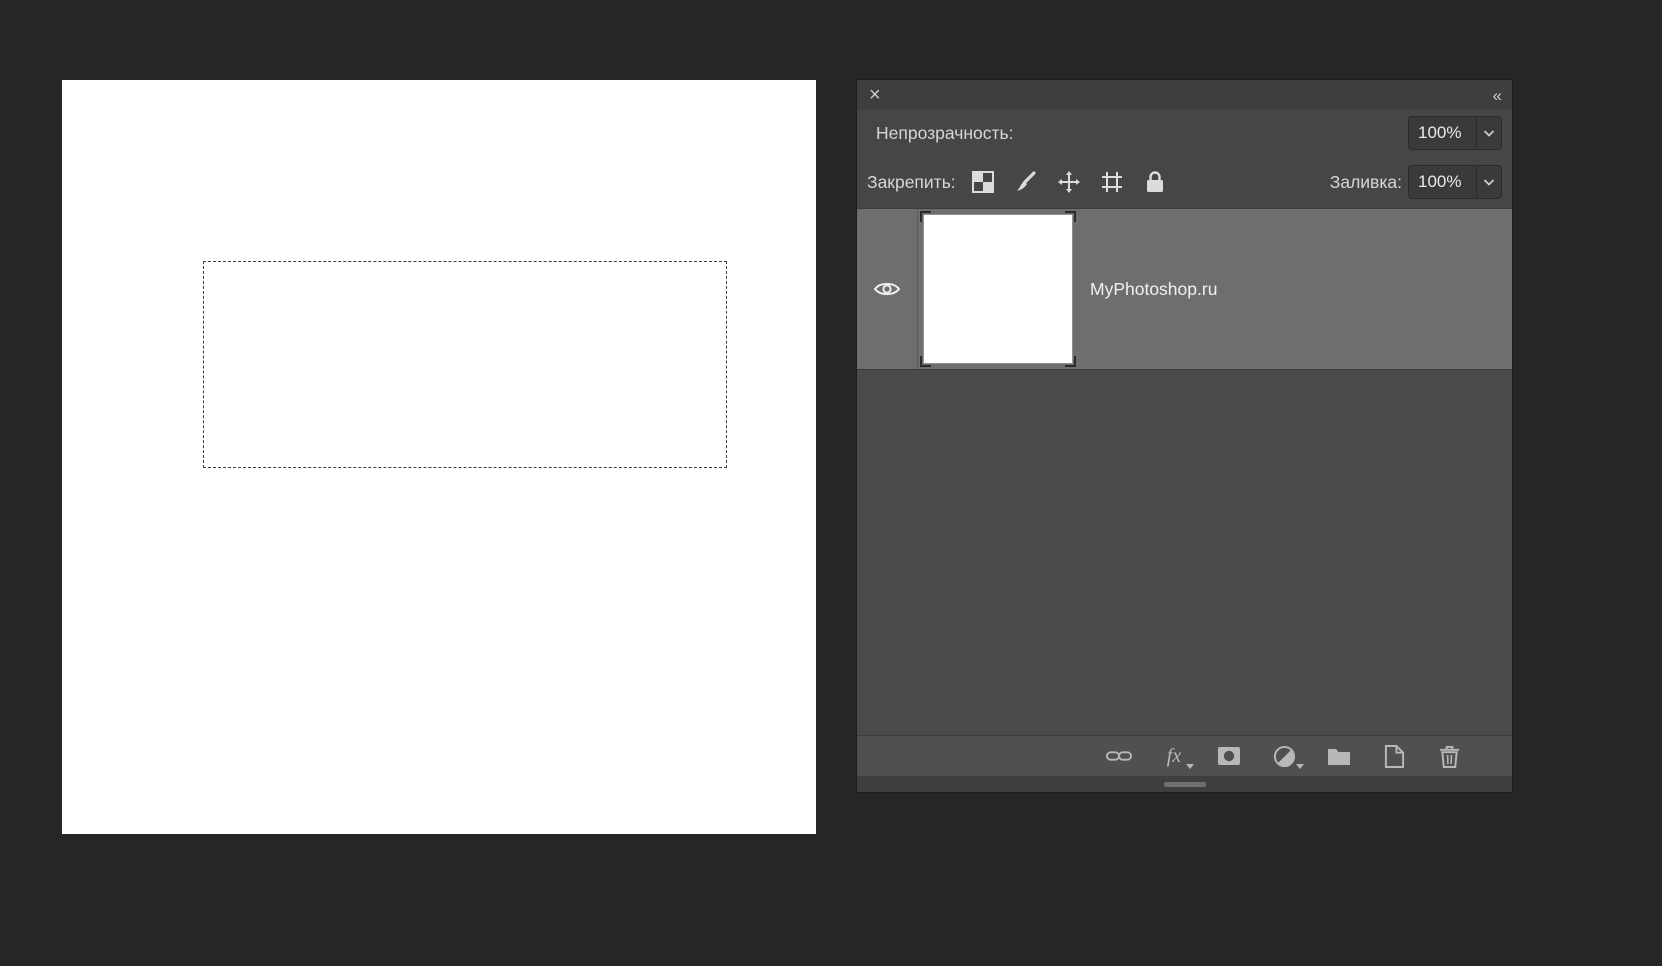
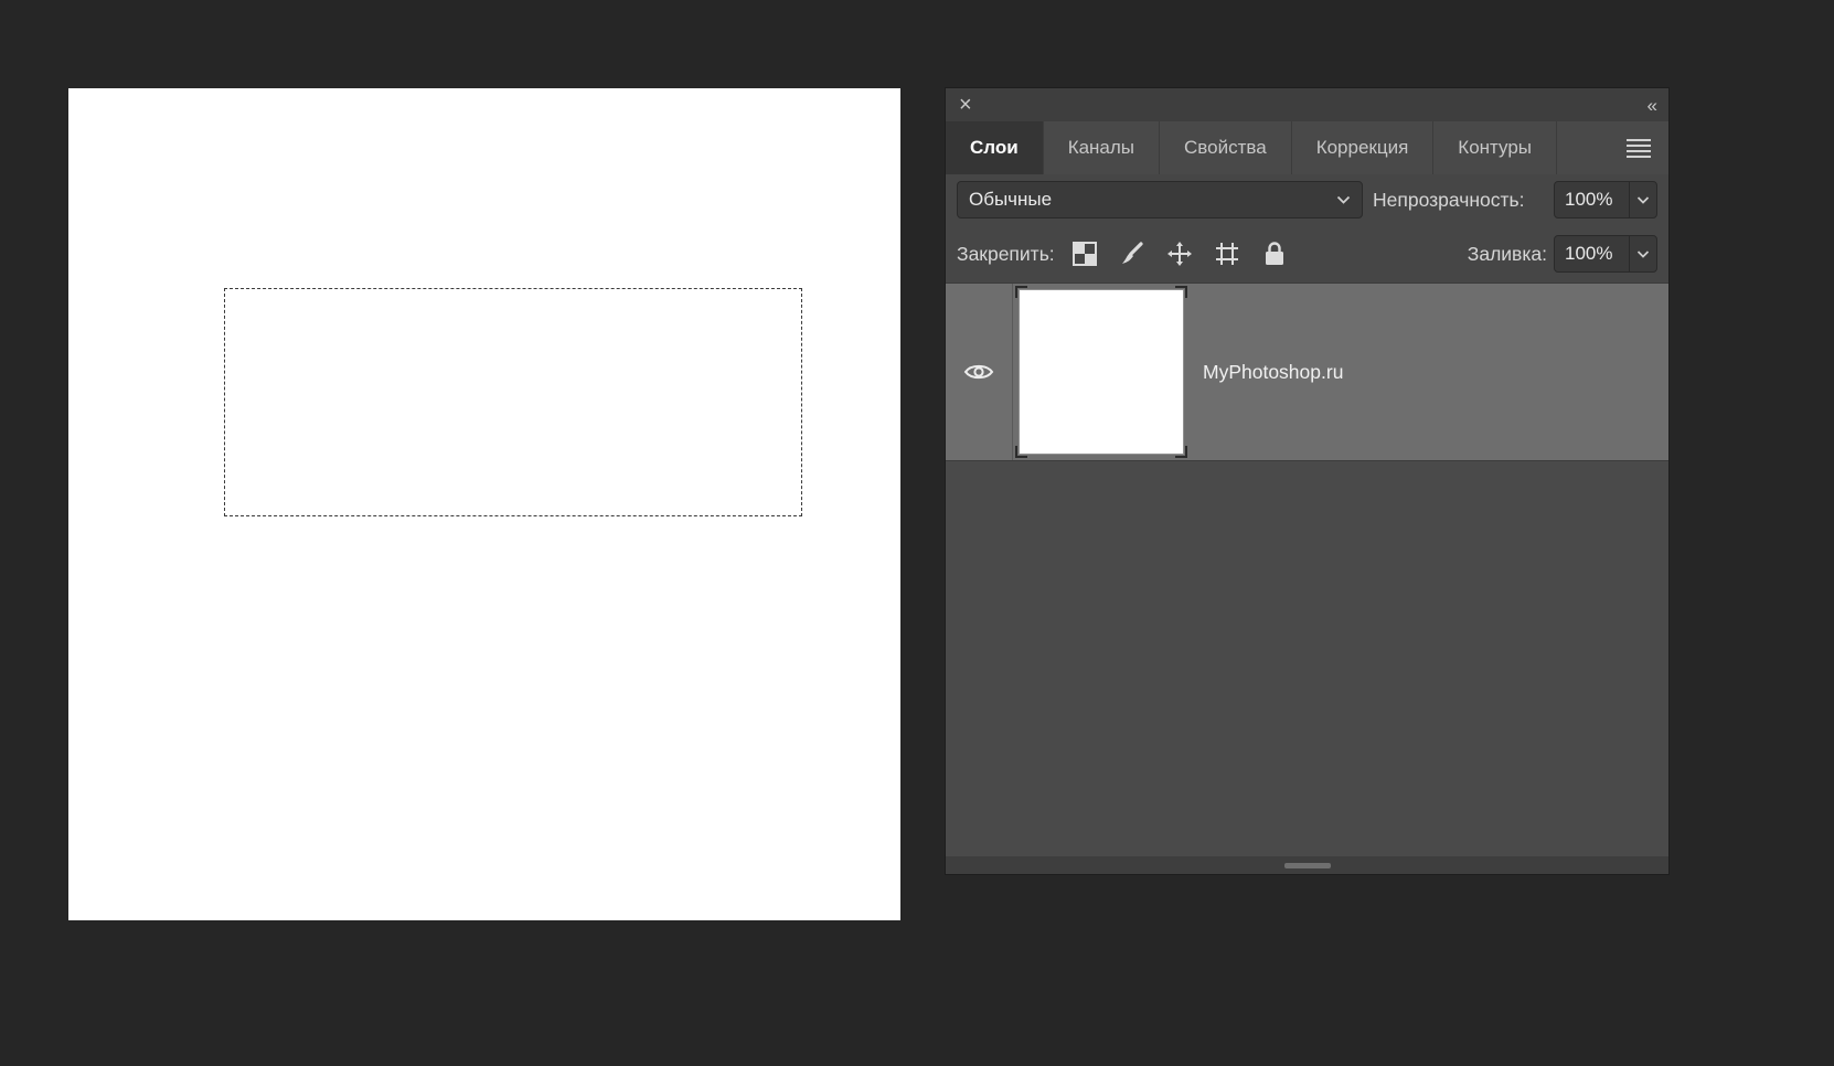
  ×
  «
+ Слои
+ Каналы
+ Свойства
+ Коррекция
+ Контуры
+ Обычные
  Непрозрачность:
  100%
  Закрепить:
  Заливка:
  100%
  MyPhotoshop.ru
- fx
